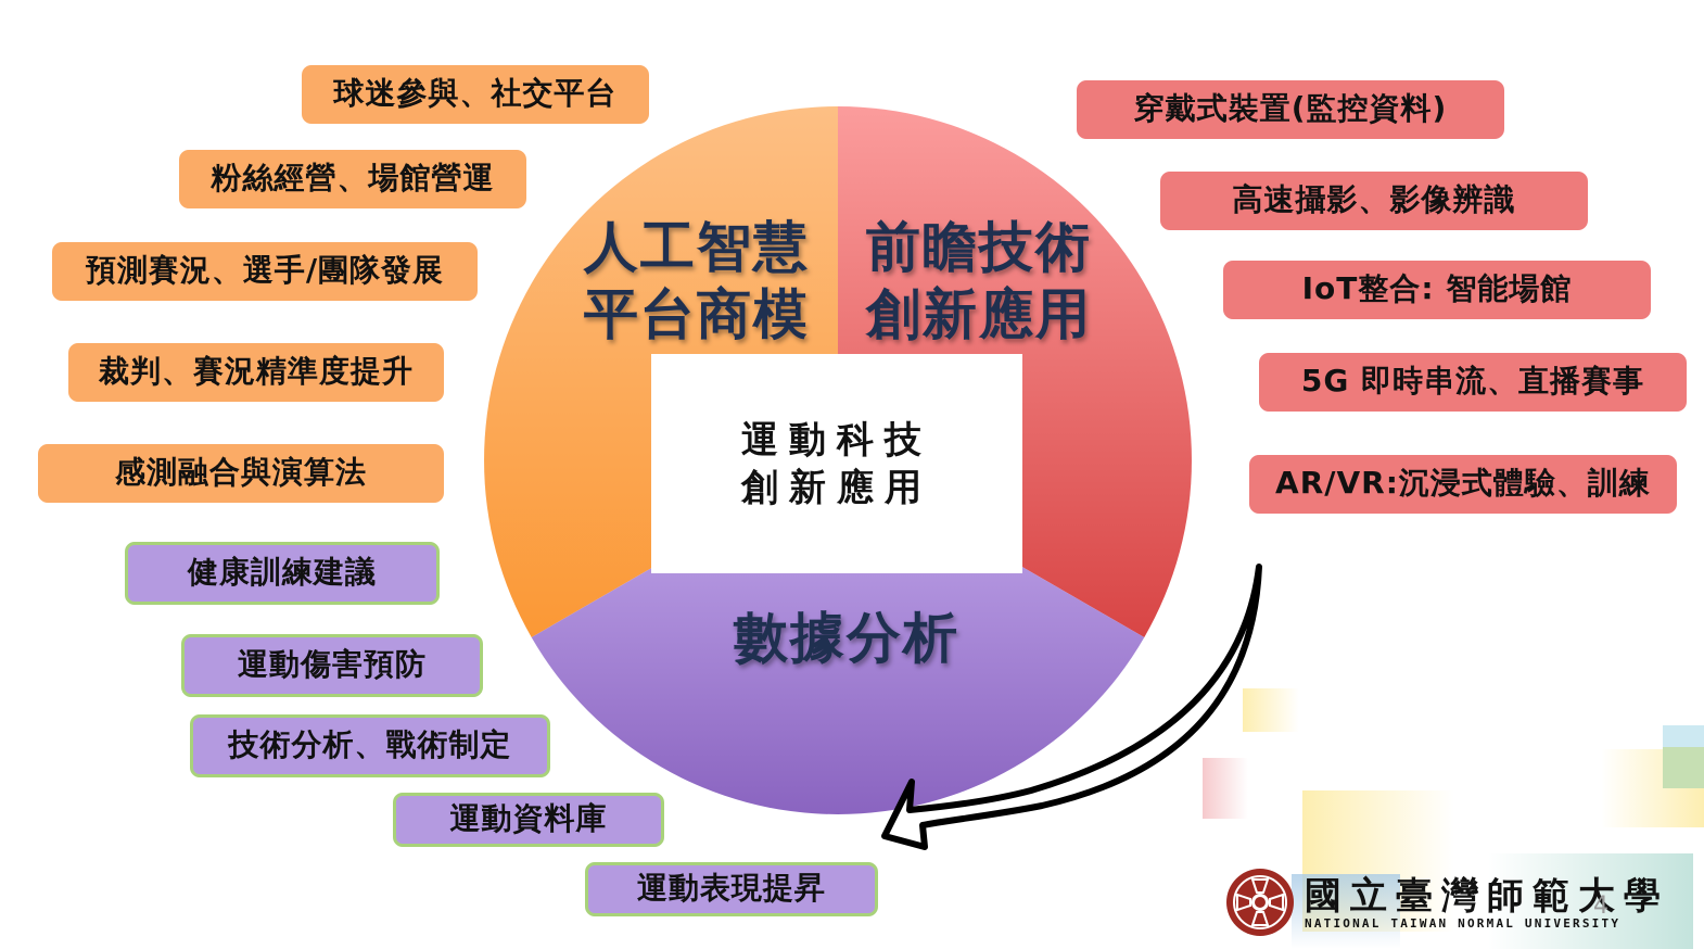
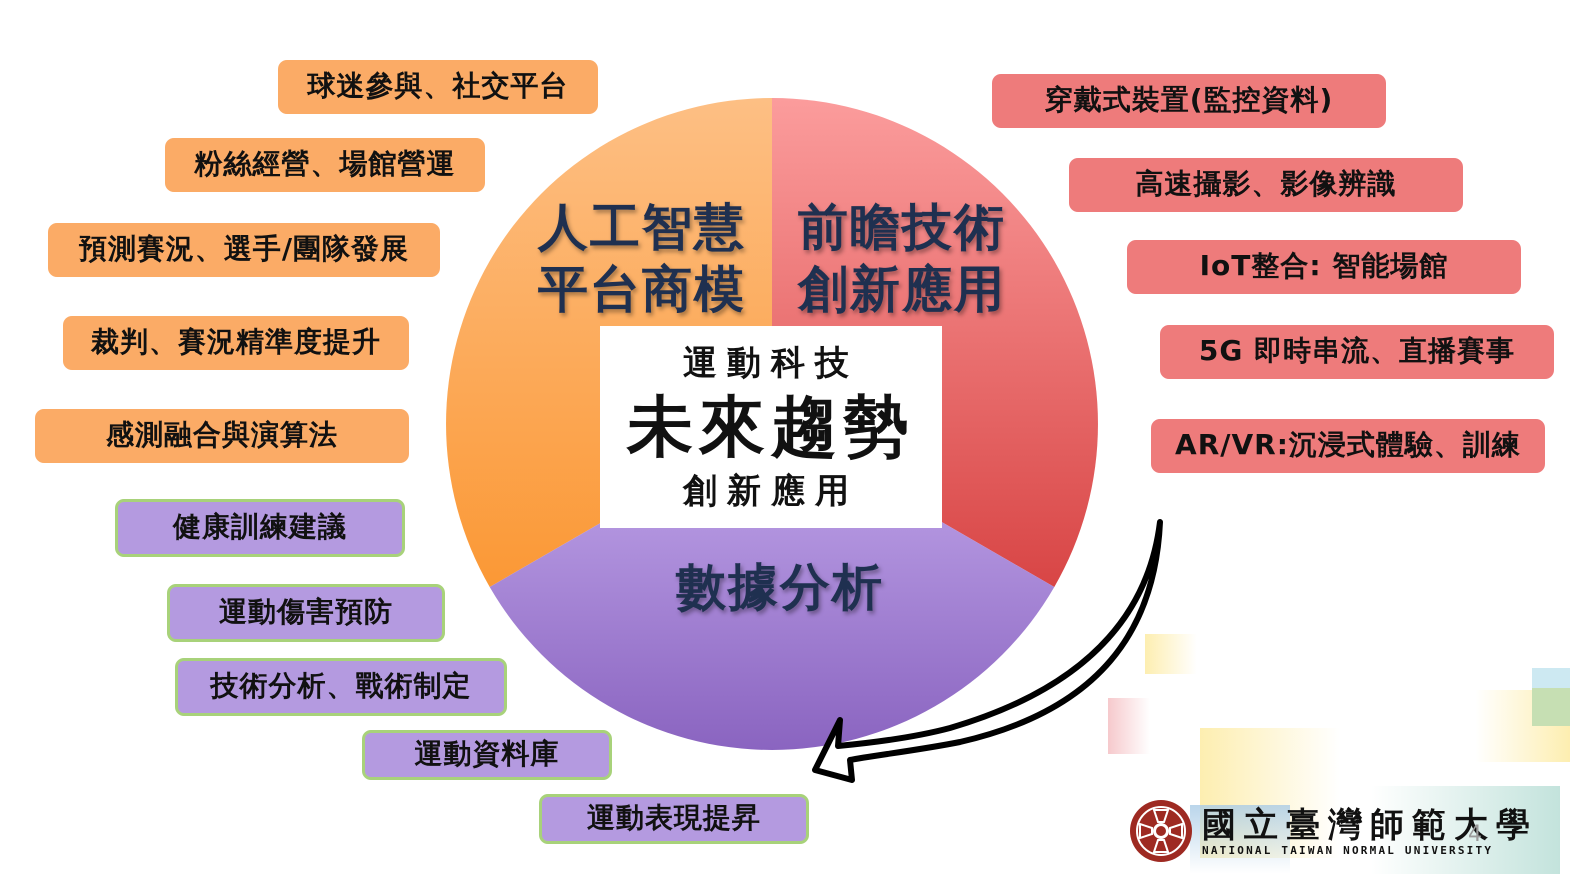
  人工智慧
  平台商模
  前瞻技術
  創新應用
  數據分析
  運動科技
+ 未來趨勢
  創新應用
  球迷參與、社交平台
  粉絲經營、場館營運
  預測賽況、選手/團隊發展
  裁判、賽況精準度提升
  感測融合與演算法
  穿戴式裝置(監控資料)
  高速攝影、影像辨識
  IoT整合: 智能場館
  5G 即時串流、直播賽事
  AR/VR:沉浸式體驗、訓練
  健康訓練建議
  運動傷害預防
  技術分析、戰術制定
  運動資料庫
  運動表現提昇
  國立臺灣師範大學
  NATIONAL TAIWAN NORMAL UNIVERSITY
  4
